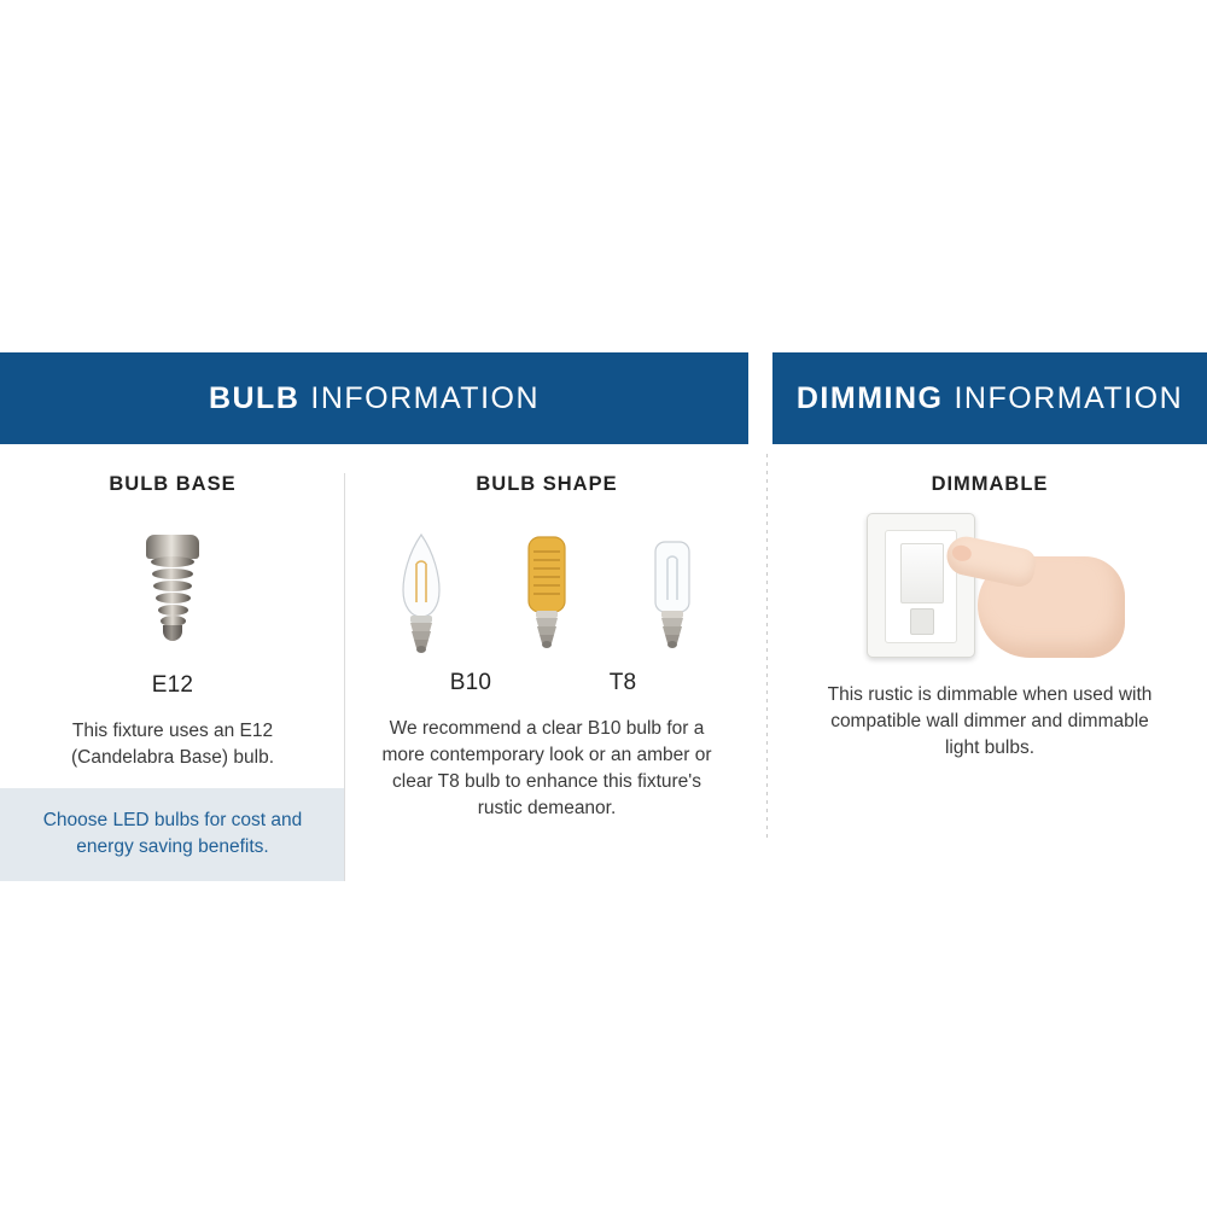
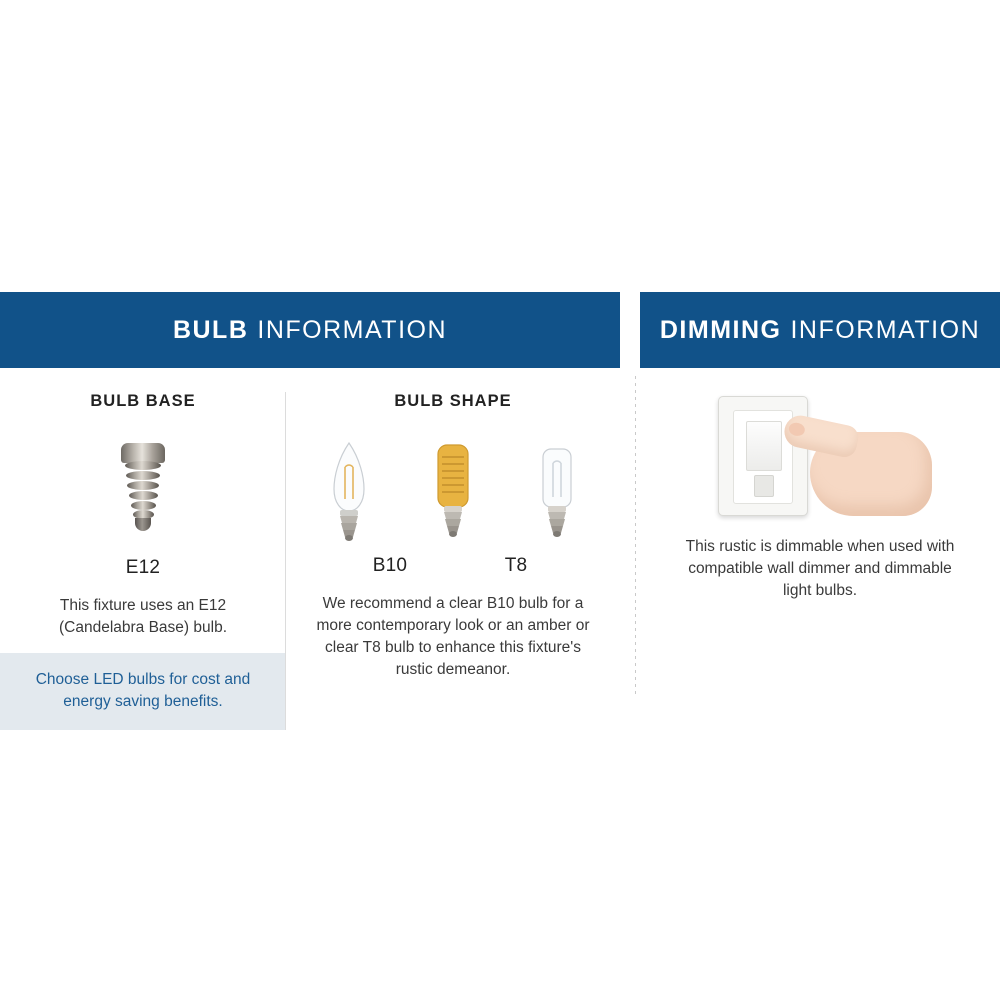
  BULB
  INFORMATION
  BULB BASE
  E12
  This fixture uses an E12 (Candelabra Base) bulb.
  Choose LED bulbs for cost and energy saving benefits.
  BULB SHAPE
  B10
  T8
  We recommend a clear B10 bulb for a more contemporary look or an amber or clear T8 bulb to enhance this fixture's rustic demeanor.
  DIMMING
  INFORMATION
- DIMMABLE
  This rustic is dimmable when used with compatible wall dimmer and dimmable light bulbs.
